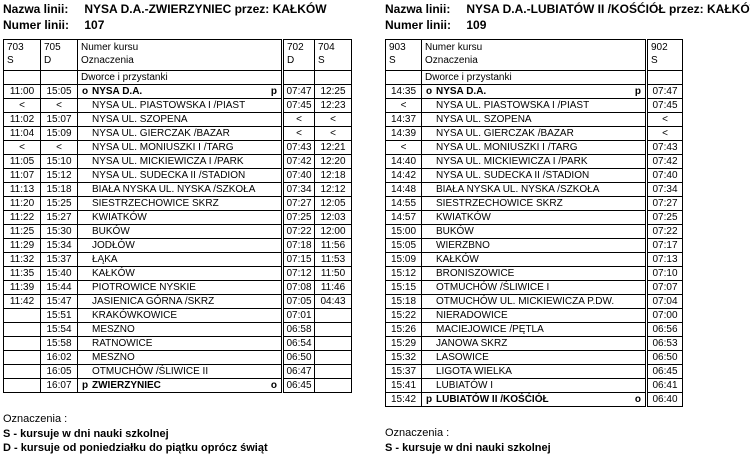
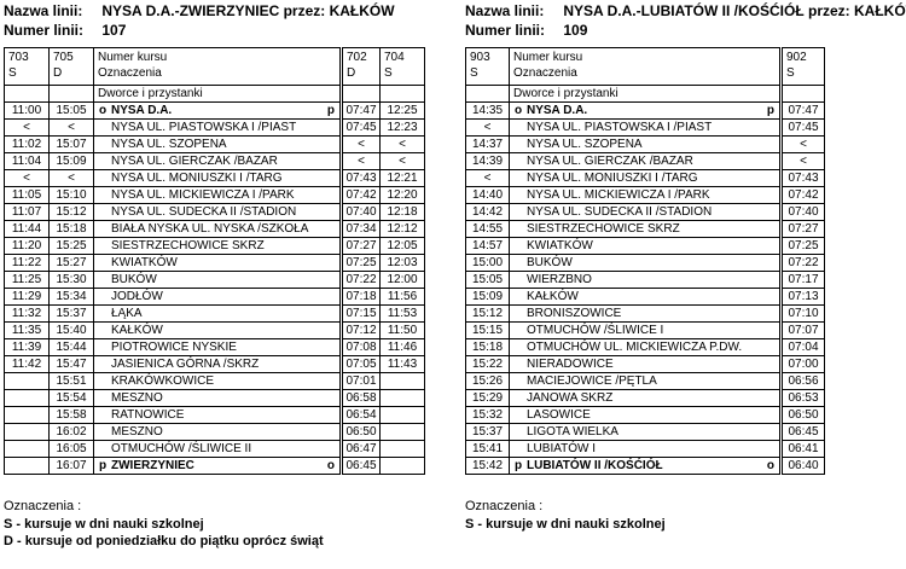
  Nazwa linii: NYSA D.A.-ZWIERZYNIEC przez: KAŁKÓW
  Numer linii: 107
  703S	705D	Numer kursuOznaczenia	702D	704S
  		Dworce i przystanki
  11:00	15:05	o NYSA D.A. p	07:47	12:25
  <	<	NYSA UL. PIASTOWSKA I /PIAST	07:45	12:23
  11:02	15:07	NYSA UL. SZOPENA	<	<
  11:04	15:09	NYSA UL. GIERCZAK /BAZAR	<	<
  <	<	NYSA UL. MONIUSZKI I /TARG	07:43	12:21
  11:05	15:10	NYSA UL. MICKIEWICZA I /PARK	07:42	12:20
  11:07	15:12	NYSA UL. SUDECKA II /STADION	07:40	12:18
- 11:13	15:18	BIAŁA NYSKA UL. NYSKA /SZKOŁA	07:34	12:12
+ 11:44	15:18	BIAŁA NYSKA UL. NYSKA /SZKOŁA	07:34	12:12
  11:20	15:25	SIESTRZECHOWICE SKRZ	07:27	12:05
  11:22	15:27	KWIATKÓW	07:25	12:03
  11:25	15:30	BUKÓW	07:22	12:00
  11:29	15:34	JODŁÓW	07:18	11:56
  11:32	15:37	ŁĄKA	07:15	11:53
  11:35	15:40	KAŁKÓW	07:12	11:50
  11:39	15:44	PIOTROWICE NYSKIE	07:08	11:46
- 11:42	15:47	JASIENICA GÓRNA /SKRZ	07:05	04:43
+ 11:42	15:47	JASIENICA GÓRNA /SKRZ	07:05	11:43
  	15:51	KRAKÓWKOWICE	07:01
  	15:54	MESZNO	06:58
  	15:58	RATNOWICE	06:54
  	16:02	MESZNO	06:50
  	16:05	OTMUCHÓW /ŚLIWICE II	06:47
  	16:07	p ZWIERZYNIEC o	06:45
  Oznaczenia :
  S - kursuje w dni nauki szkolnej
  D - kursuje od poniedziałku do piątku oprócz świąt
  Nazwa linii: NYSA D.A.-LUBIATÓW II /KOŚĆIÓŁ przez: KAŁKÓ
  Numer linii: 109
  903S	Numer kursuOznaczenia	902S
  	Dworce i przystanki
  14:35	o NYSA D.A. p	07:47
  <	NYSA UL. PIASTOWSKA I /PIAST	07:45
  14:37	NYSA UL. SZOPENA	<
  14:39	NYSA UL. GIERCZAK /BAZAR	<
  <	NYSA UL. MONIUSZKI I /TARG	07:43
  14:40	NYSA UL. MICKIEWICZA I /PARK	07:42
  14:42	NYSA UL. SUDECKA II /STADION	07:40
- 14:48	BIAŁA NYSKA UL. NYSKA /SZKOŁA	07:34
  14:55	SIESTRZECHOWICE SKRZ	07:27
  14:57	KWIATKÓW	07:25
  15:00	BUKÓW	07:22
  15:05	WIERZBNO	07:17
  15:09	KAŁKÓW	07:13
  15:12	BRONISZOWICE	07:10
  15:15	OTMUCHÓW /ŚLIWICE I	07:07
  15:18	OTMUCHÓW UL. MICKIEWICZA P.DW.	07:04
  15:22	NIERADOWICE	07:00
  15:26	MACIEJOWICE /PĘTLA	06:56
  15:29	JANOWA SKRZ	06:53
  15:32	LASOWICE	06:50
  15:37	LIGOTA WIELKA	06:45
  15:41	LUBIATÓW I	06:41
  15:42	p LUBIATÓW II /KOŚĆIÓŁ o	06:40
  Oznaczenia :
  S - kursuje w dni nauki szkolnej
